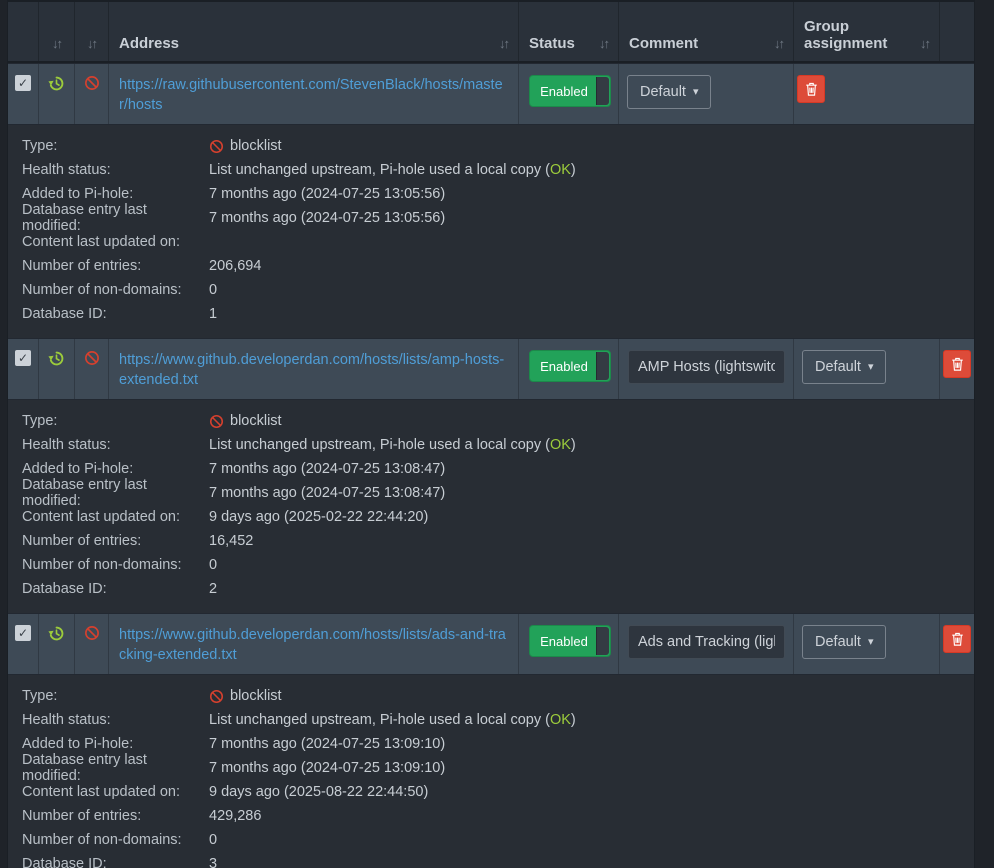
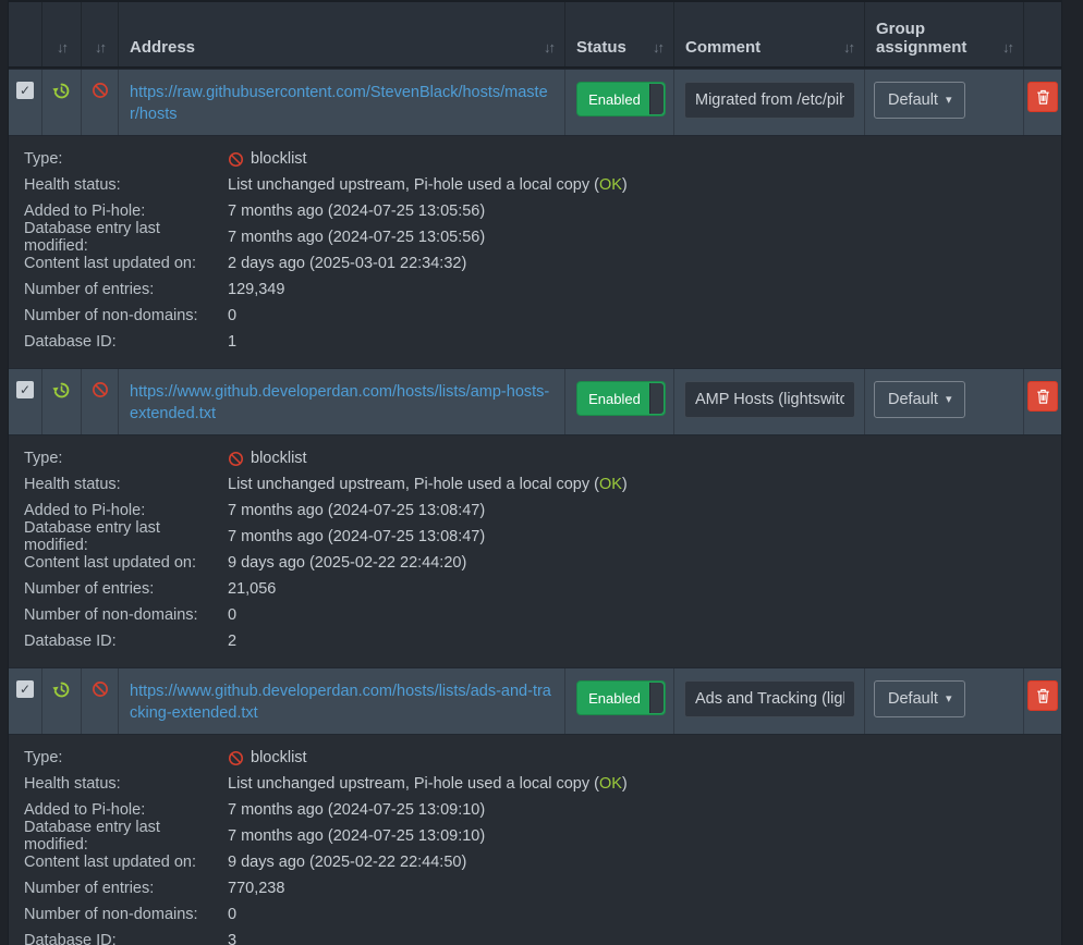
  ↓↑
  ↓↑
  Address
  ↓↑
  Status
  ↓↑
  Comment
  ↓↑
  Group assignment
  ↓↑
  ✓
  https://raw.githubusercontent.com/StevenBlack/hosts/master/hosts
  Enabled
+ Migrated from /etc/pih
  Default
  ▾
  Type:
  blocklist
  Health status:
  List unchanged upstream, Pi-hole used a local copy (
  OK
  )
  Added to Pi-hole:
  7 months ago (2024-07-25 13:05:56)
  Database entry last modified:
  7 months ago (2024-07-25 13:05:56)
  Content last updated on:
+ 2 days ago (2025-03-01 22:34:32)
  Number of entries:
- 206,694
+ 129,349
  Number of non-domains:
  0
  Database ID:
  1
  ✓
  https://www.github.developerdan.com/hosts/lists/amp-hosts-extended.txt
  Enabled
  AMP Hosts (lightswitc
  Default
  ▾
  Type:
  blocklist
  Health status:
  List unchanged upstream, Pi-hole used a local copy (
  OK
  )
  Added to Pi-hole:
  7 months ago (2024-07-25 13:08:47)
  Database entry last modified:
  7 months ago (2024-07-25 13:08:47)
  Content last updated on:
  9 days ago (2025-02-22 22:44:20)
  Number of entries:
- 16,452
+ 21,056
  Number of non-domains:
  0
  Database ID:
  2
  ✓
  https://www.github.developerdan.com/hosts/lists/ads-and-tracking-extended.txt
  Enabled
  Ads and Tracking (lig
  Default
  ▾
  Type:
  blocklist
  Health status:
  List unchanged upstream, Pi-hole used a local copy (
  OK
  )
  Added to Pi-hole:
  7 months ago (2024-07-25 13:09:10)
  Database entry last modified:
  7 months ago (2024-07-25 13:09:10)
  Content last updated on:
- 9 days ago (2025-08-22 22:44:50)
+ 9 days ago (2025-02-22 22:44:50)
  Number of entries:
- 429,286
+ 770,238
  Number of non-domains:
  0
  Database ID:
  3
